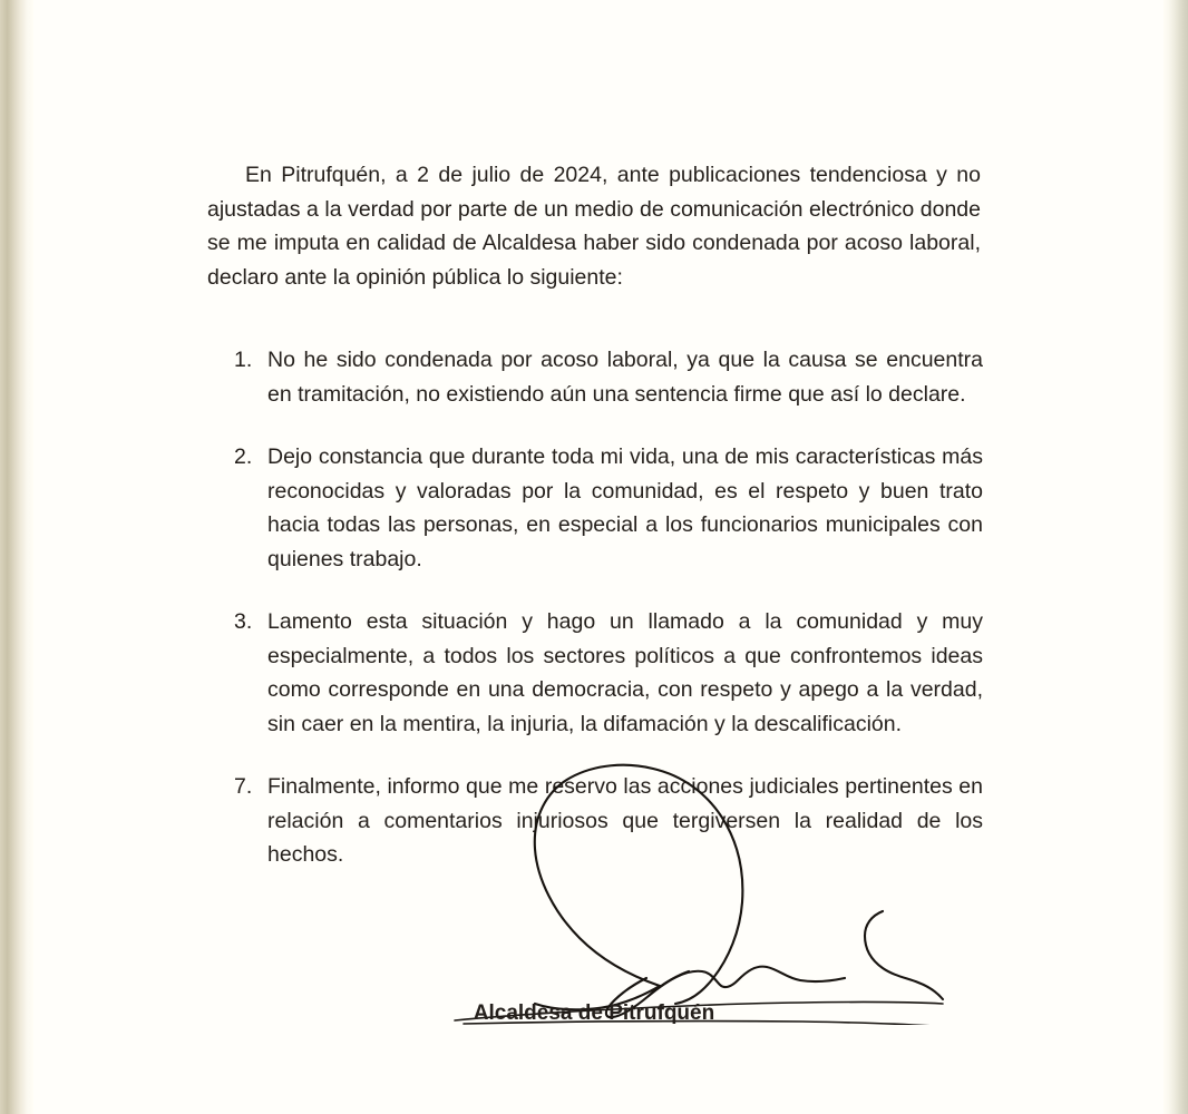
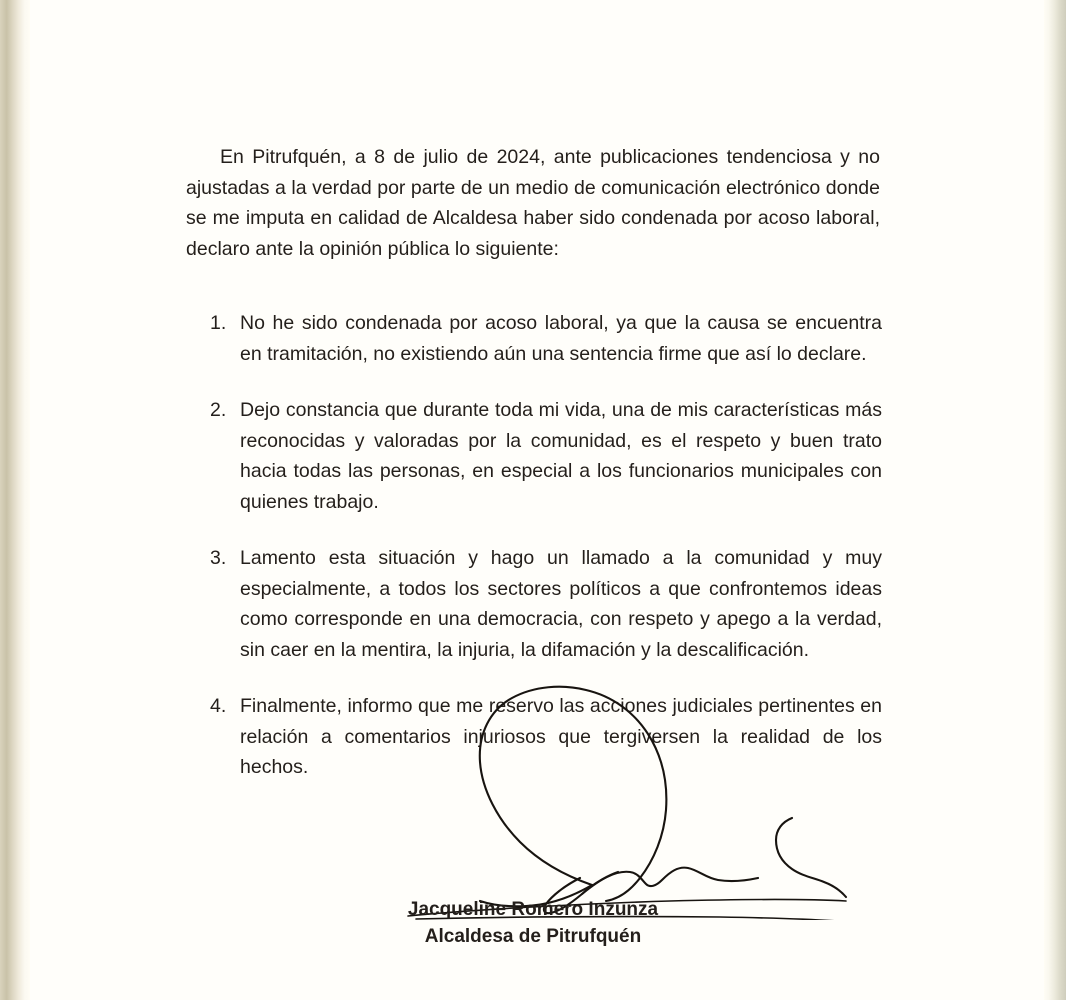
- En Pitrufquén, a 2 de julio de 2024, ante publicaciones tendenciosa y no ajustadas a la verdad por parte de un medio de comunicación electrónico donde se me imputa en calidad de Alcaldesa haber sido condenada por acoso laboral, declaro ante la opinión pública lo siguiente:
+ En Pitrufquén, a 8 de julio de 2024, ante publicaciones tendenciosa y no ajustadas a la verdad por parte de un medio de comunicación electrónico donde se me imputa en calidad de Alcaldesa haber sido condenada por acoso laboral, declaro ante la opinión pública lo siguiente:
  1.
  No he sido condenada por acoso laboral, ya que la causa se encuentra en tramitación, no existiendo aún una sentencia firme que así lo declare.
  2.
  Dejo constancia que durante toda mi vida, una de mis características más reconocidas y valoradas por la comunidad, es el respeto y buen trato hacia todas las personas, en especial a los funcionarios municipales con quienes trabajo.
  3.
  Lamento esta situación y hago un llamado a la comunidad y muy especialmente, a todos los sectores políticos a que confrontemos ideas como corresponde en una democracia, con respeto y apego a la verdad, sin caer en la mentira, la injuria, la difamación y la descalificación.
- 7.
+ 4.
  Finalmente, informo que me rservo las accones judiciales pertinentes en relación a comentarios injuriosos que tergiversen la realidad de los hechos.
+ Jacqueline Romero Inzunza
  Alcaldesa de Pitrufquén
